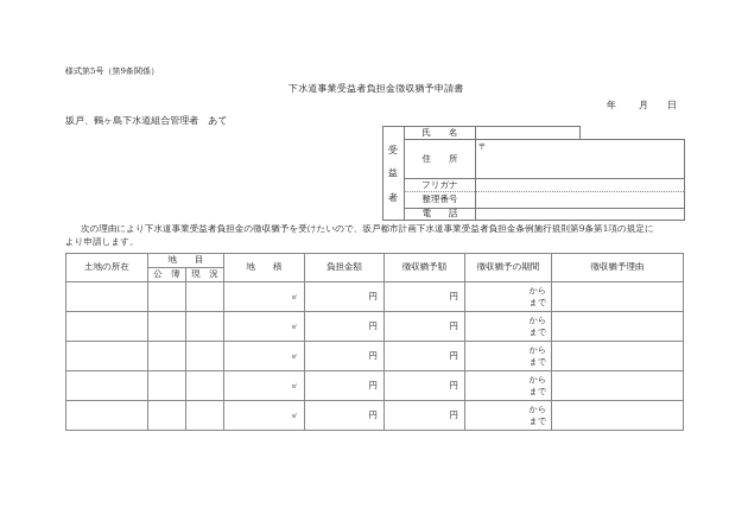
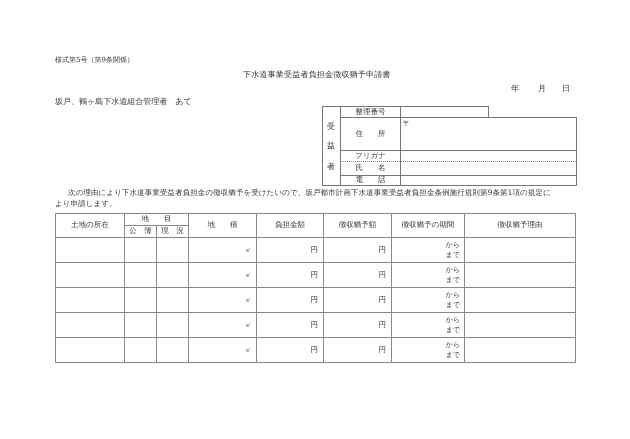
  様式第5号（第9条関係）
  下水道事業受益者負担金徴収猶予申請書
  年
  月
  日
  坂戸、鶴ヶ島下水道組合管理者 あて
  受
  益
  者
- 氏 名
+ 整理番号
  住 所
  〒
  フリガナ
- 整理番号
+ 氏 名
  電 話
  次の理由により下水道事業受益者負担金の徴収猶予を受けたいので、坂戸都市計画下水道事業受益者負担金条例施行規則第9条第1項の規定に
  より申請します。
  土地の所在	地 目	地 積	負担金額	徴収猶予額	徴収猶予の期間	徴収猶予理由
  公 簿	現 況
  				円	円	からまで
  				円	円	からまで
  				円	円	からまで
  				円	円	からまで
  				円	円	からまで
